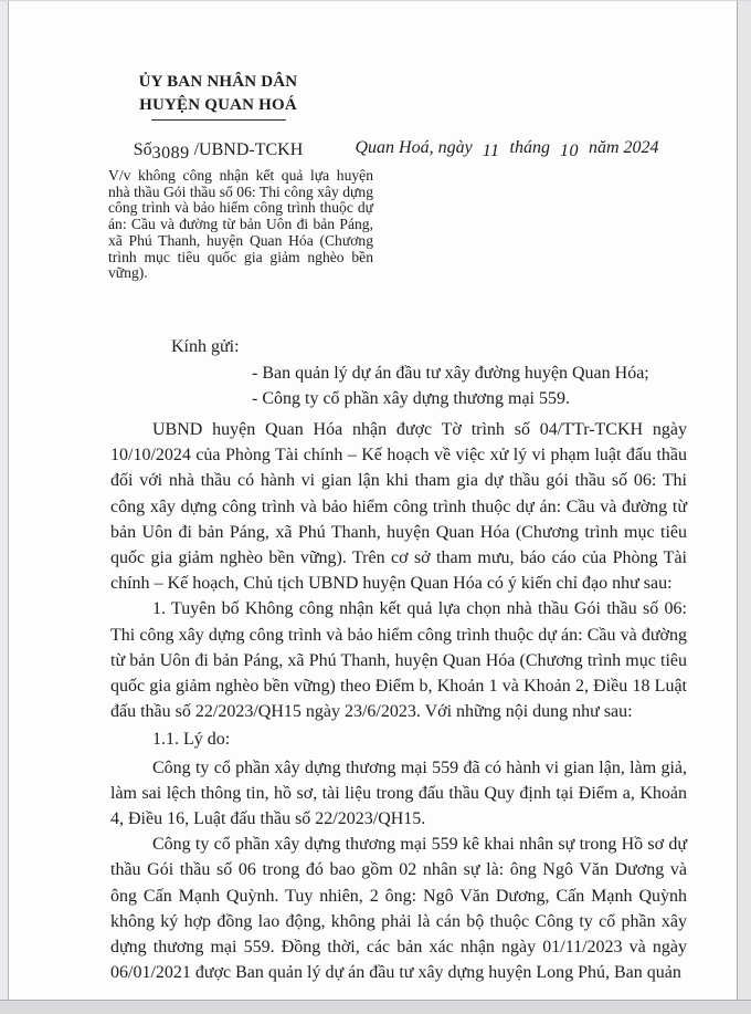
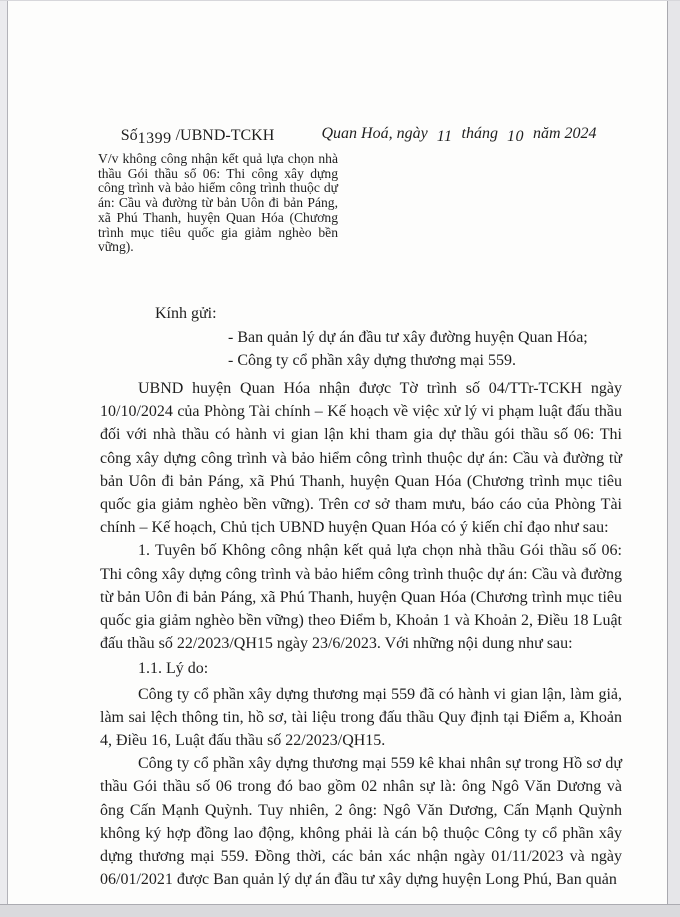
- ỦY BAN NHÂN DÂN
- HUYỆN QUAN HOÁ
- Số3089 /UBND-TCKH
+ Số1399 /UBND-TCKH
  Quan Hoá, ngày 11 tháng 10 năm 2024
- V/v không công nhận kết quả lựa huyện nhà thầu Gói thầu số 06: Thi công xây dựng công trình và bảo hiểm công trình thuộc dự án: Cầu và đường từ bản Uôn đi bản Páng, xã Phú Thanh, huyện Quan Hóa (Chương trình mục tiêu quốc gia giảm nghèo bền vững).
+ V/v không công nhận kết quả lựa chọn nhà thầu Gói thầu số 06: Thi công xây dựng công trình và bảo hiểm công trình thuộc dự án: Cầu và đường từ bản Uôn đi bản Páng, xã Phú Thanh, huyện Quan Hóa (Chương trình mục tiêu quốc gia giảm nghèo bền vững).
  Kính gửi:
  - Ban quản lý dự án đầu tư xây đường huyện Quan Hóa;
  - Công ty cổ phần xây dựng thương mại 559.
  UBND huyện Quan Hóa nhận được Tờ trình số 04/TTr-TCKH ngày 10/10/2024 của Phòng Tài chính – Kế hoạch về việc xử lý vi phạm luật đấu thầu đối với nhà thầu có hành vi gian lận khi tham gia dự thầu gói thầu số 06: Thi công xây dựng công trình và bảo hiểm công trình thuộc dự án: Cầu và đường từ bản Uôn đi bản Páng, xã Phú Thanh, huyện Quan Hóa (Chương trình mục tiêu quốc gia giảm nghèo bền vững). Trên cơ sở tham mưu, báo cáo của Phòng Tài chính – Kế hoạch, Chủ tịch UBND huyện Quan Hóa có ý kiến chỉ đạo như sau:
  1. Tuyên bố Không công nhận kết quả lựa chọn nhà thầu Gói thầu số 06: Thi công xây dựng công trình và bảo hiểm công trình thuộc dự án: Cầu và đường từ bản Uôn đi bản Páng, xã Phú Thanh, huyện Quan Hóa (Chương trình mục tiêu quốc gia giảm nghèo bền vững) theo Điểm b, Khoản 1 và Khoản 2, Điều 18 Luật đấu thầu số 22/2023/QH15 ngày 23/6/2023. Với những nội dung như sau:
  1.1. Lý do:
  Công ty cổ phần xây dựng thương mại 559 đã có hành vi gian lận, làm giả, làm sai lệch thông tin, hồ sơ, tài liệu trong đấu thầu Quy định tại Điểm a, Khoản 4, Điều 16, Luật đấu thầu số 22/2023/QH15.
  Công ty cổ phần xây dựng thương mại 559 kê khai nhân sự trong Hồ sơ dự thầu Gói thầu số 06 trong đó bao gồm 02 nhân sự là: ông Ngô Văn Dương và ông Cấn Mạnh Quỳnh. Tuy nhiên, 2 ông: Ngô Văn Dương, Cấn Mạnh Quỳnh không ký hợp đồng lao động, không phải là cán bộ thuộc Công ty cổ phần xây dựng thương mại 559. Đồng thời, các bản xác nhận ngày 01/11/2023 và ngày 06/01/2021 được Ban quản lý dự án đầu tư xây dựng huyện Long Phú, Ban quản
